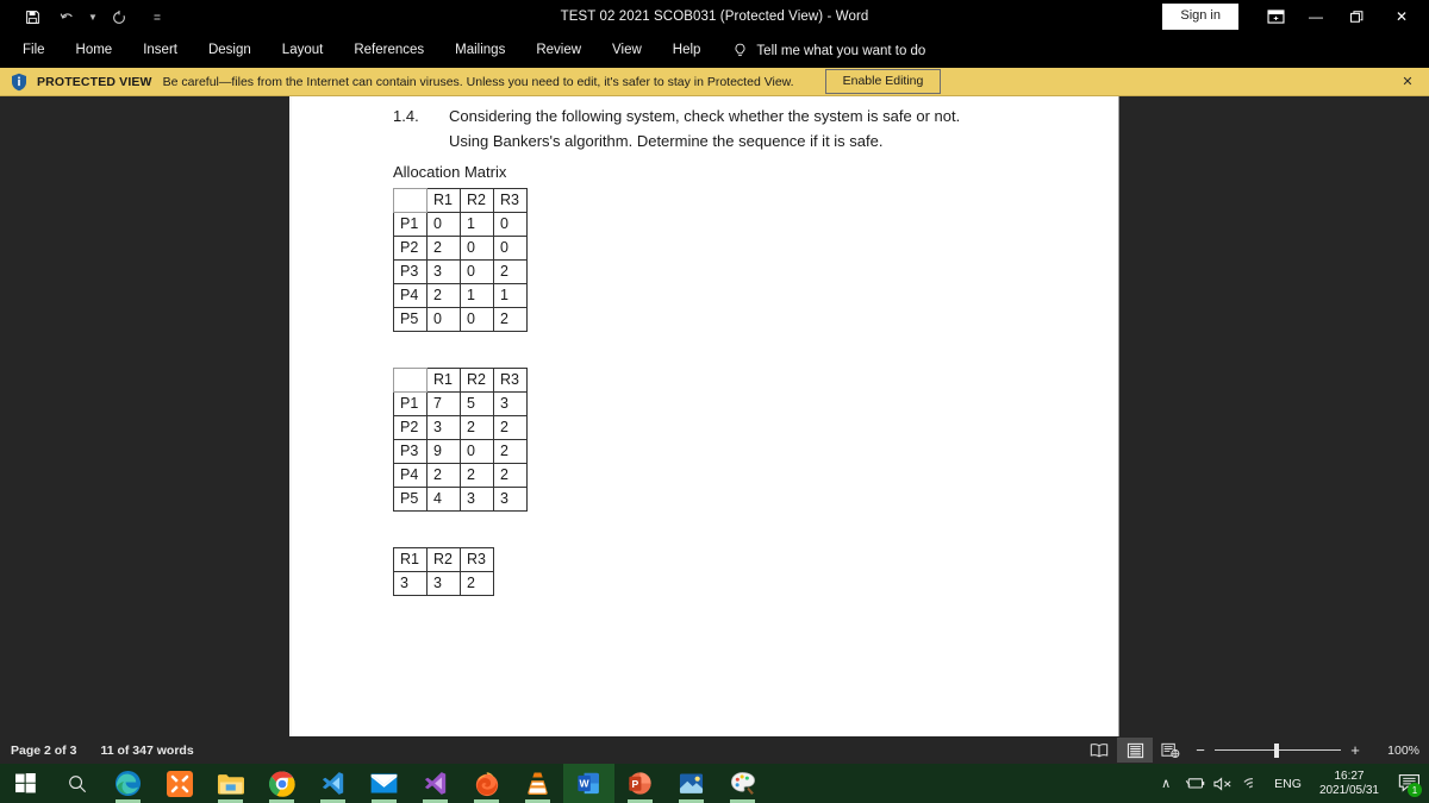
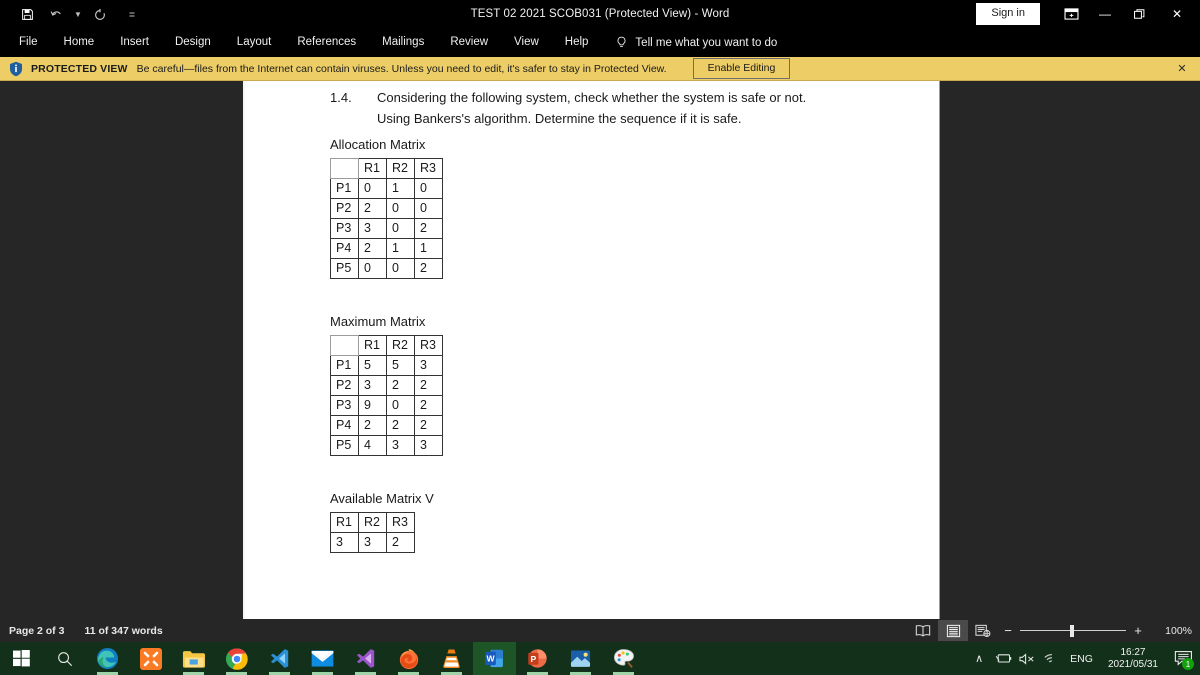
  ▼
  ≣
  TEST 02 2021 SCOB031 (Protected View) - Word
  Sign in
  —
  ✕
  File
  Home
  Insert
  Design
  Layout
  References
  Mailings
  Review
  View
  Help
  Tell me what you want to do
  PROTECTED VIEW
  Be careful—files from the Internet can contain viruses. Unless you need to edit, it's safer to stay in Protected View.
  Enable Editing
  ✕
  1.4.
  Considering the following system, check whether the system is safe or not.
  Using Bankers's algorithm. Determine the sequence if it is safe.
  Allocation Matrix
  	R1	R2	R3
  P1	0	1	0
  P2	2	0	0
  P3	3	0	2
  P4	2	1	1
  P5	0	0	2
+ Maximum Matrix
  	R1	R2	R3
- P1	7	5	3
+ P1	5	5	3
  P2	3	2	2
  P3	9	0	2
  P4	2	2	2
  P5	4	3	3
+ Available Matrix V
  R1	R2	R3
  3	3	2
  Page 2 of 3
  11 of 347 words
  −
  +
  100%
  W
  P
  ∧
  ENG
  16:27
  2021/05/31
  1
